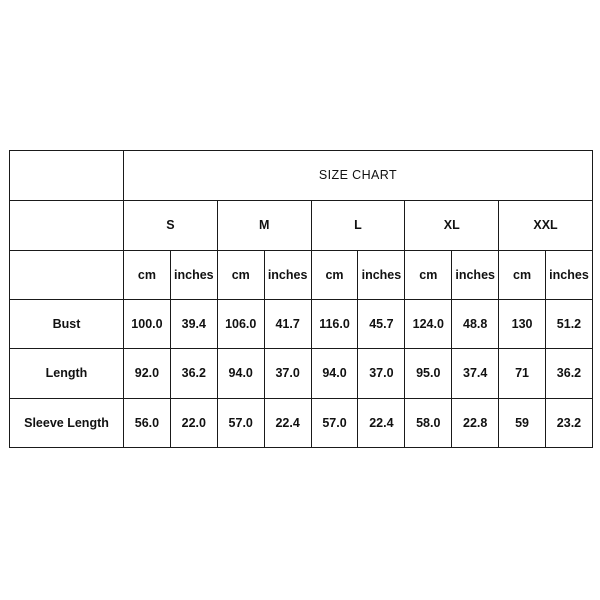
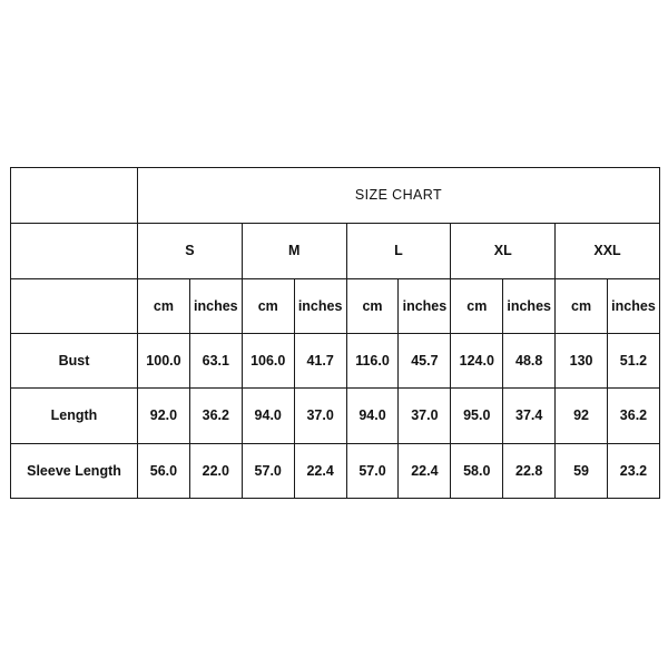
  	SIZE CHART
  	S	M	L	XL	XXL
  	cm	inches	cm	inches	cm	inches	cm	inches	cm	inches
- Bust	100.0	39.4	106.0	41.7	116.0	45.7	124.0	48.8	130	51.2
+ Bust	100.0	63.1	106.0	41.7	116.0	45.7	124.0	48.8	130	51.2
- Length	92.0	36.2	94.0	37.0	94.0	37.0	95.0	37.4	71	36.2
+ Length	92.0	36.2	94.0	37.0	94.0	37.0	95.0	37.4	92	36.2
  Sleeve Length	56.0	22.0	57.0	22.4	57.0	22.4	58.0	22.8	59	23.2
